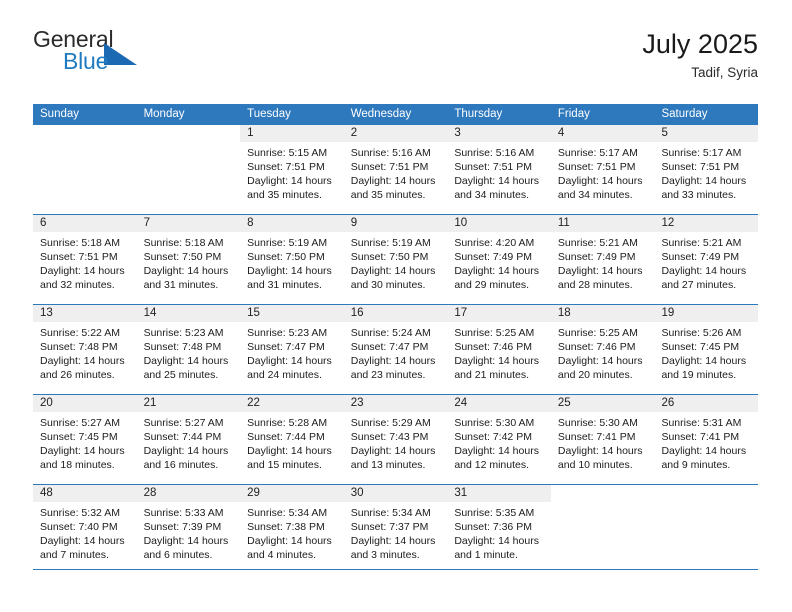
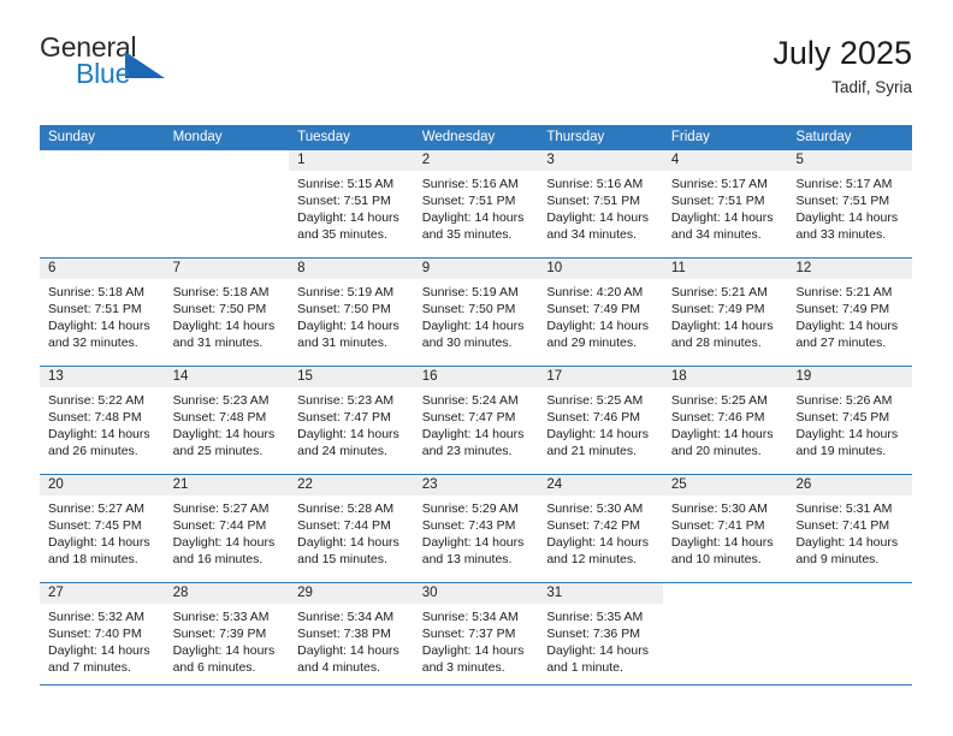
  General
  Blue
  July 2025
  Tadif, Syria
  Sunday
  Monday
  Tuesday
  Wednesday
  Thursday
  Friday
  Saturday
  1
  Sunrise: 5:15 AM
  Sunset: 7:51 PM
  Daylight: 14 hours
  and 35 minutes.
  2
  Sunrise: 5:16 AM
  Sunset: 7:51 PM
  Daylight: 14 hours
  and 35 minutes.
  3
  Sunrise: 5:16 AM
  Sunset: 7:51 PM
  Daylight: 14 hours
  and 34 minutes.
  4
  Sunrise: 5:17 AM
  Sunset: 7:51 PM
  Daylight: 14 hours
  and 34 minutes.
  5
  Sunrise: 5:17 AM
  Sunset: 7:51 PM
  Daylight: 14 hours
  and 33 minutes.
  6
  Sunrise: 5:18 AM
  Sunset: 7:51 PM
  Daylight: 14 hours
  and 32 minutes.
  7
  Sunrise: 5:18 AM
  Sunset: 7:50 PM
  Daylight: 14 hours
  and 31 minutes.
  8
  Sunrise: 5:19 AM
  Sunset: 7:50 PM
  Daylight: 14 hours
  and 31 minutes.
  9
  Sunrise: 5:19 AM
  Sunset: 7:50 PM
  Daylight: 14 hours
  and 30 minutes.
  10
  Sunrise: 4:20 AM
  Sunset: 7:49 PM
  Daylight: 14 hours
  and 29 minutes.
  11
  Sunrise: 5:21 AM
  Sunset: 7:49 PM
  Daylight: 14 hours
  and 28 minutes.
  12
  Sunrise: 5:21 AM
  Sunset: 7:49 PM
  Daylight: 14 hours
  and 27 minutes.
  13
  Sunrise: 5:22 AM
  Sunset: 7:48 PM
  Daylight: 14 hours
  and 26 minutes.
  14
  Sunrise: 5:23 AM
  Sunset: 7:48 PM
  Daylight: 14 hours
  and 25 minutes.
  15
  Sunrise: 5:23 AM
  Sunset: 7:47 PM
  Daylight: 14 hours
  and 24 minutes.
  16
  Sunrise: 5:24 AM
  Sunset: 7:47 PM
  Daylight: 14 hours
  and 23 minutes.
  17
  Sunrise: 5:25 AM
  Sunset: 7:46 PM
  Daylight: 14 hours
  and 21 minutes.
  18
  Sunrise: 5:25 AM
  Sunset: 7:46 PM
  Daylight: 14 hours
  and 20 minutes.
  19
  Sunrise: 5:26 AM
  Sunset: 7:45 PM
  Daylight: 14 hours
  and 19 minutes.
  20
  Sunrise: 5:27 AM
  Sunset: 7:45 PM
  Daylight: 14 hours
  and 18 minutes.
  21
  Sunrise: 5:27 AM
  Sunset: 7:44 PM
  Daylight: 14 hours
  and 16 minutes.
  22
  Sunrise: 5:28 AM
  Sunset: 7:44 PM
  Daylight: 14 hours
  and 15 minutes.
  23
  Sunrise: 5:29 AM
  Sunset: 7:43 PM
  Daylight: 14 hours
  and 13 minutes.
  24
  Sunrise: 5:30 AM
  Sunset: 7:42 PM
  Daylight: 14 hours
  and 12 minutes.
  25
  Sunrise: 5:30 AM
  Sunset: 7:41 PM
  Daylight: 14 hours
  and 10 minutes.
  26
  Sunrise: 5:31 AM
  Sunset: 7:41 PM
  Daylight: 14 hours
  and 9 minutes.
- 48
+ 27
  Sunrise: 5:32 AM
  Sunset: 7:40 PM
  Daylight: 14 hours
  and 7 minutes.
  28
  Sunrise: 5:33 AM
  Sunset: 7:39 PM
  Daylight: 14 hours
  and 6 minutes.
  29
  Sunrise: 5:34 AM
  Sunset: 7:38 PM
  Daylight: 14 hours
  and 4 minutes.
  30
  Sunrise: 5:34 AM
  Sunset: 7:37 PM
  Daylight: 14 hours
  and 3 minutes.
  31
  Sunrise: 5:35 AM
  Sunset: 7:36 PM
  Daylight: 14 hours
  and 1 minute.
